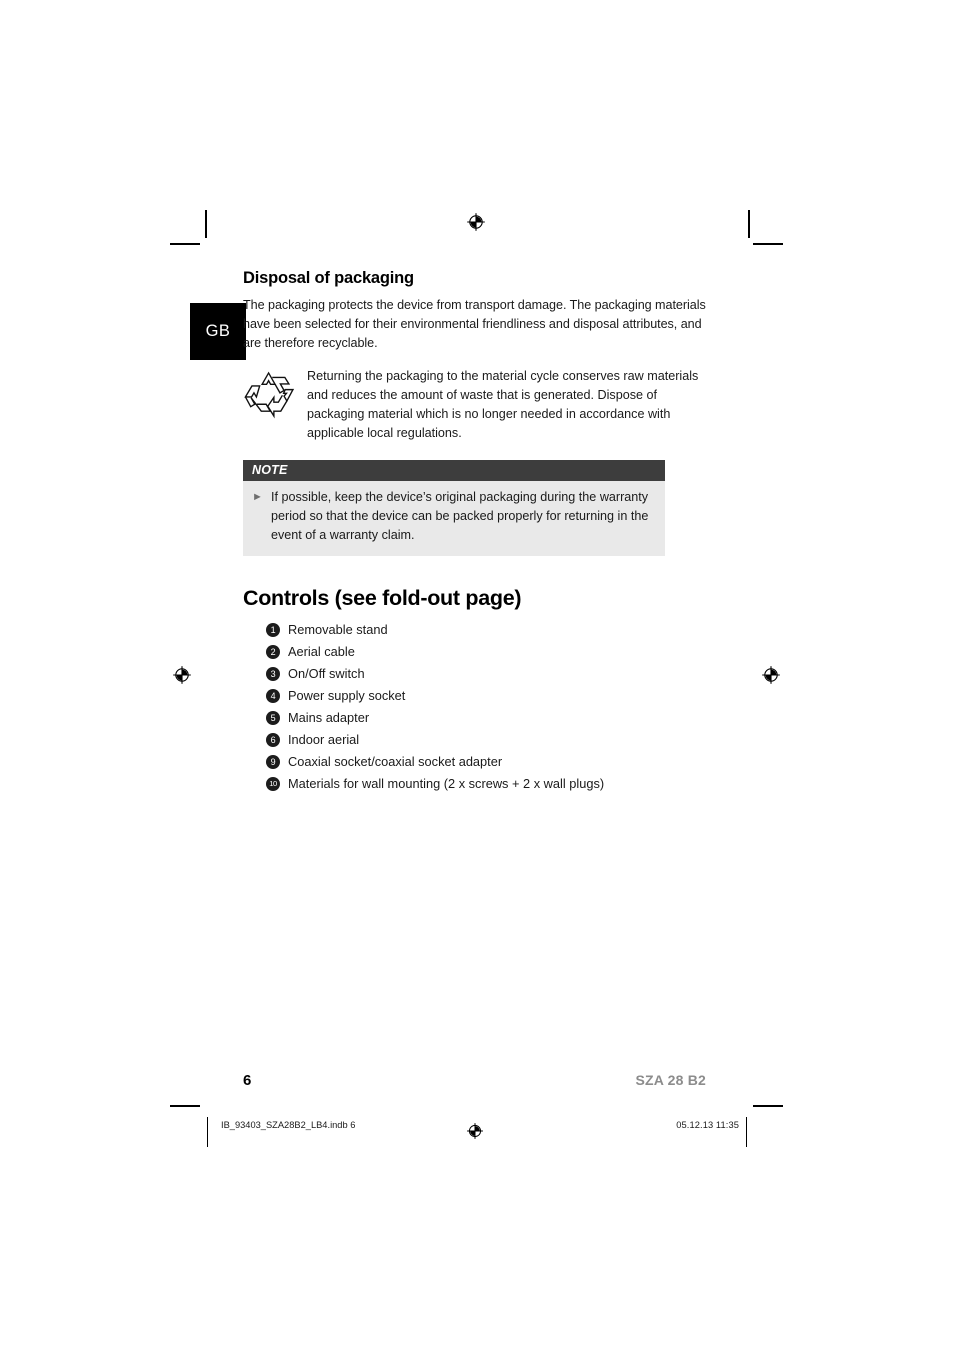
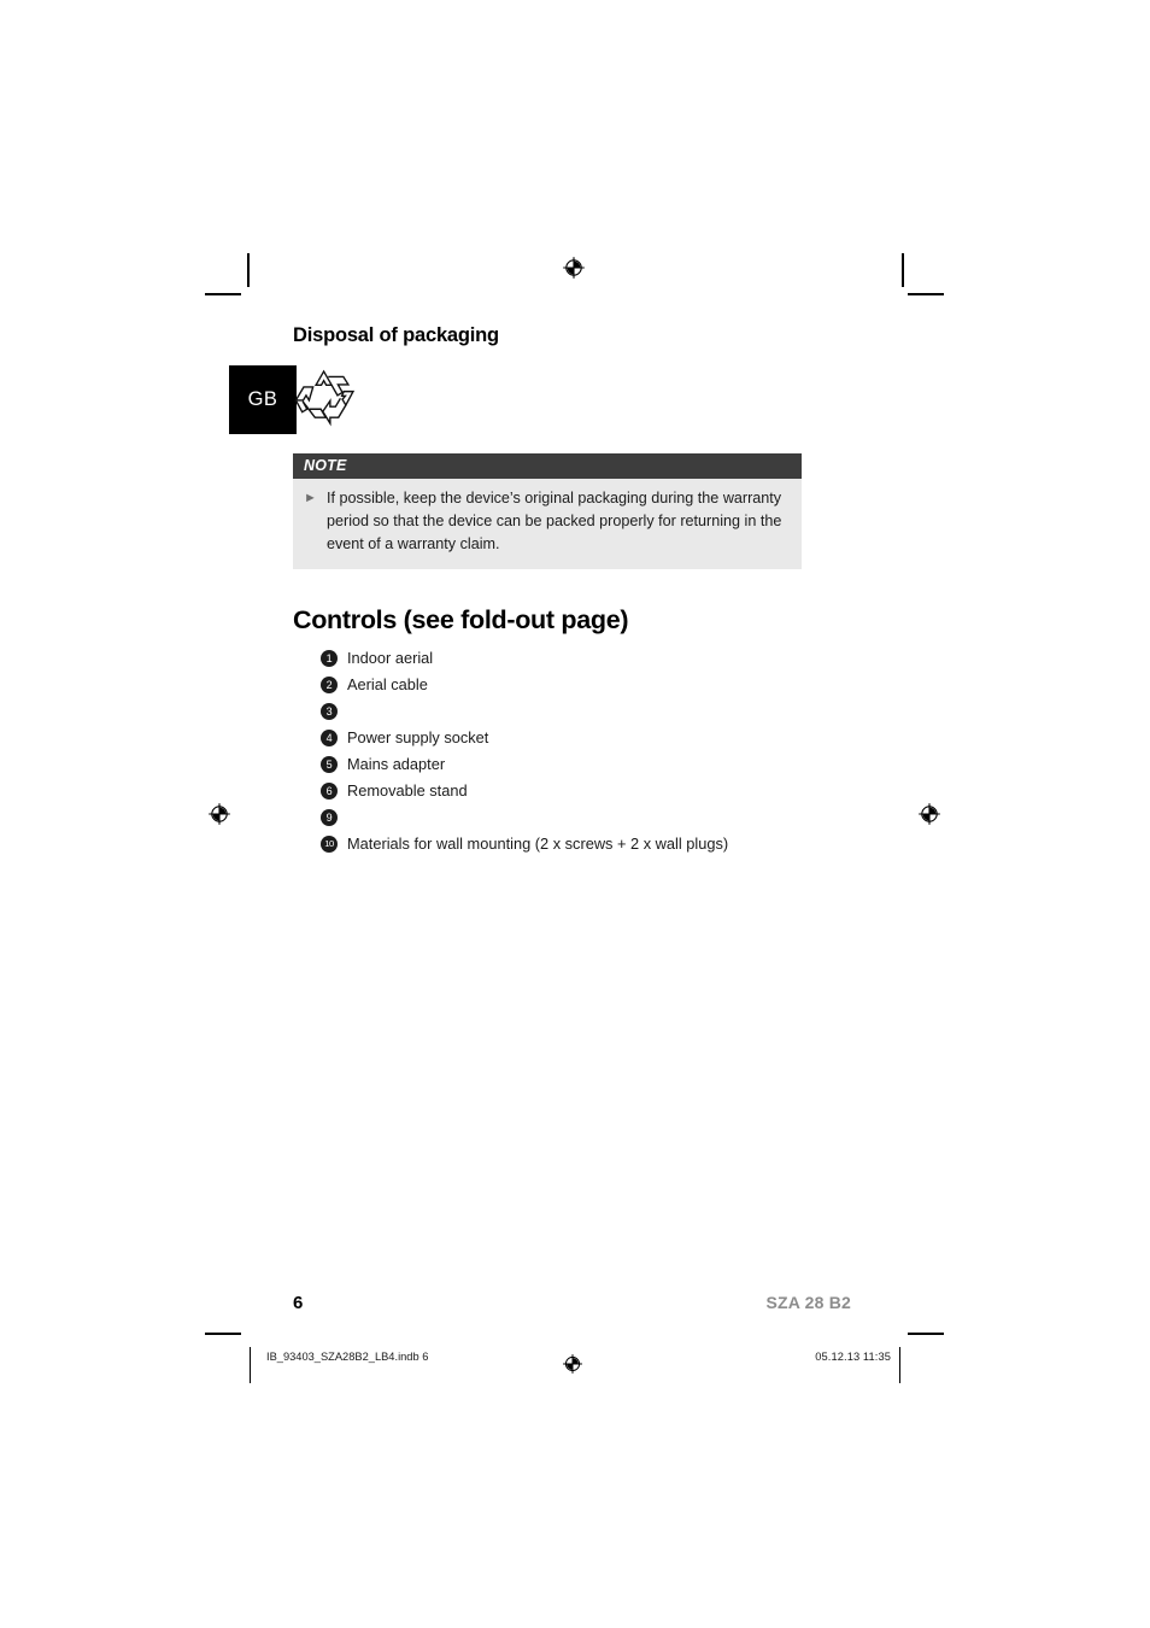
  GB
  Disposal of packaging
- The packaging protects the device from transport damage. The packaging materials have been selected for their environmental friendliness and disposal attributes, and are therefore recyclable.
- Returning the packaging to the material cycle conserves raw materials and reduces the amount of waste that is generated. Dispose of packaging material which is no longer needed in accordance with applicable local regulations.
  NOTE
  ►
  If possible, keep the device’s original packaging during the warranty period so that the device can be packed properly for returning in the event of a warranty claim.
  Controls (see fold-out page)
  1
- Removable stand
+ Indoor aerial
  2
  Aerial cable
  3
- On/Off switch
  4
  Power supply socket
  5
  Mains adapter
  6
- Indoor aerial
+ Removable stand
  9
- Coaxial socket/coaxial socket adapter
  10
  Materials for wall mounting (2 x screws + 2 x wall plugs)
  6
  SZA 28 B2
  IB_93403_SZA28B2_LB4.indb 6
  05.12.13 11:35
